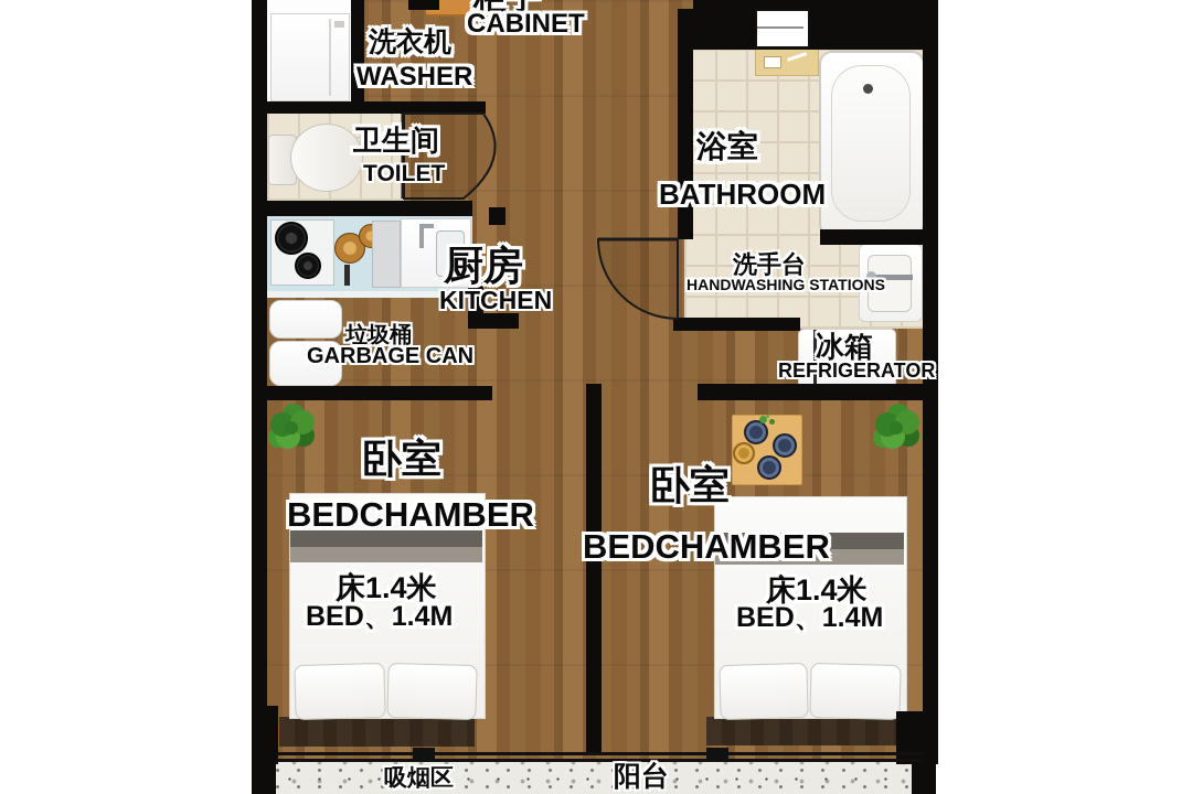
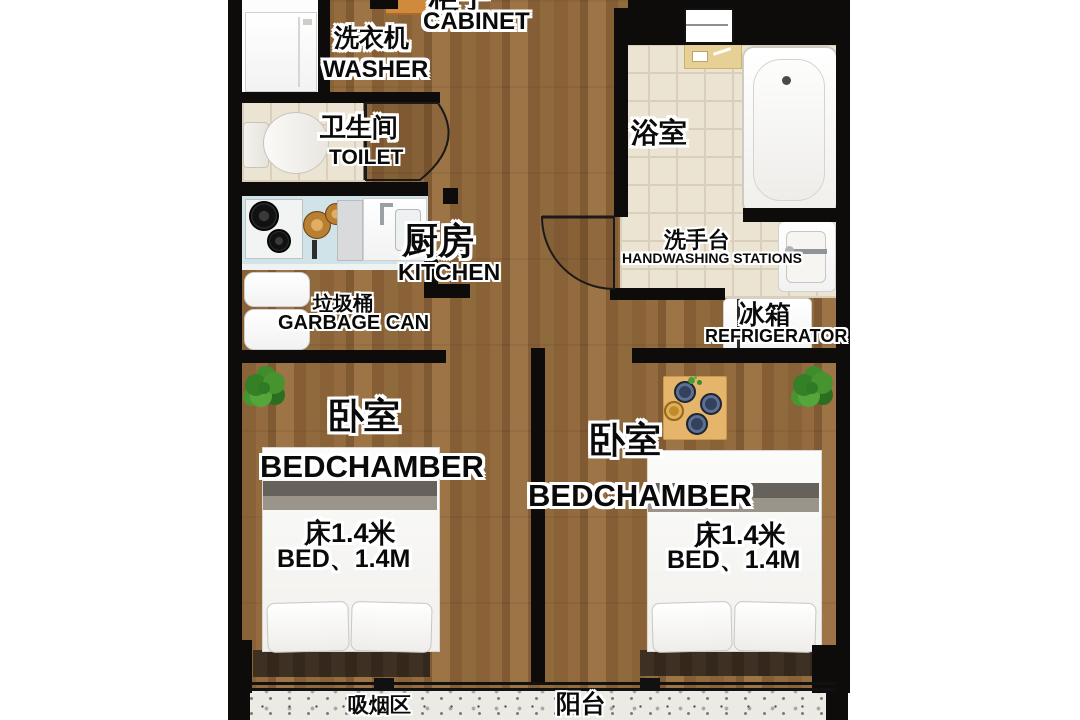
  CABINET
  洗衣机
  WASHER
  卫生间
  TOILET
  浴室
- BATHROOM
  厨房
  KITCHEN
  洗手台
  HANDWASHING STATIONS
  垃圾桶
  GARBAGE CAN
  冰箱
  REFRIGERATOR
  卧室
  BEDCHAMBER
  床1.4米
  BED、1.4M
  卧室
  BEDCHAMBER
  床1.4米
  BED、1.4M
  吸烟区
  阳台
